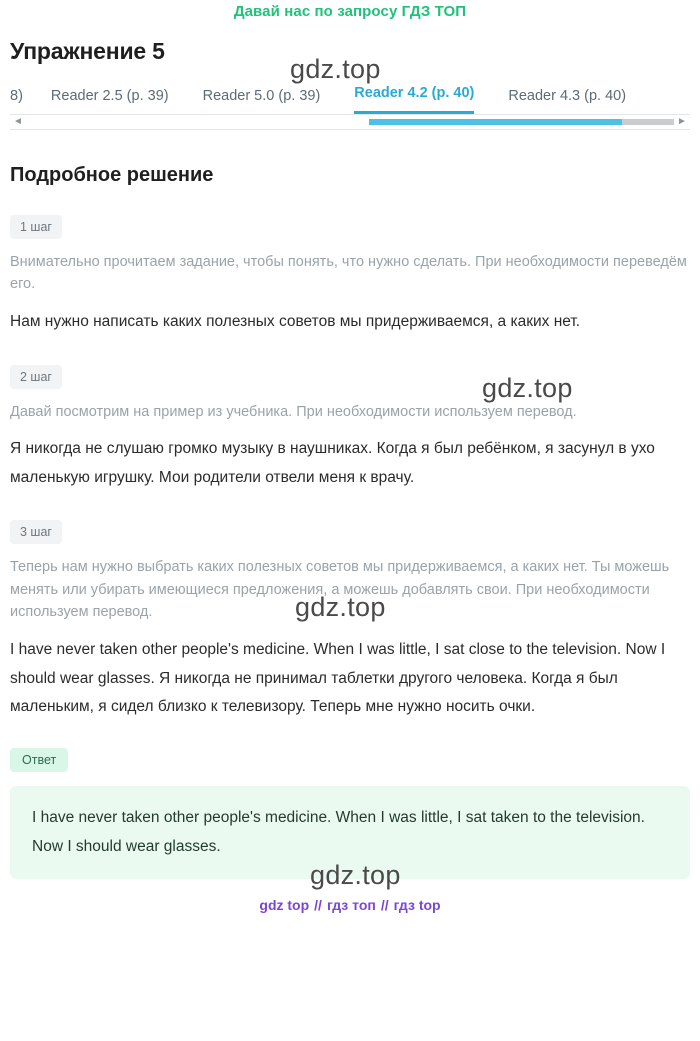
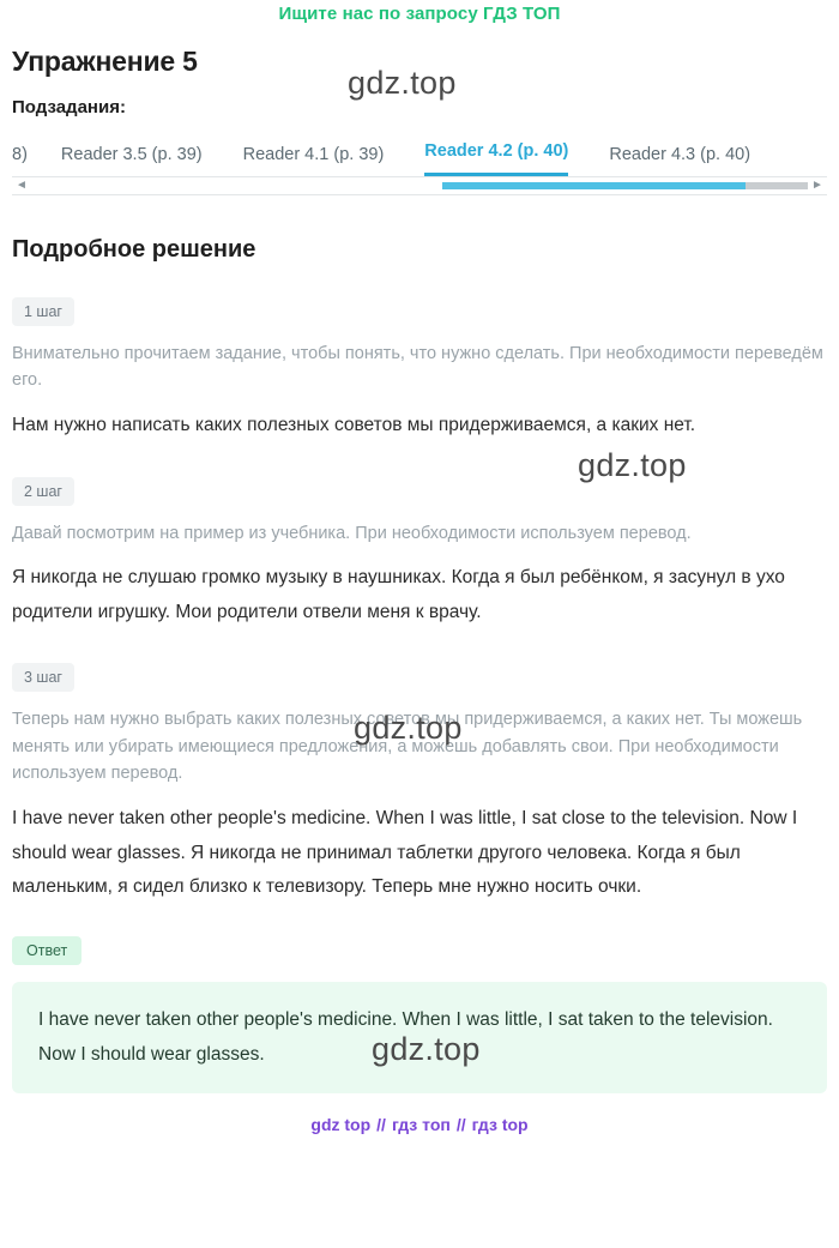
- Давай нас по запросу ГДЗ ТОП
+ Ищите нас по запросу ГДЗ ТОП
  gdz.top
  gdz.top
  gdz.top
  gdz.top
  Упражнение 5
+ Подзадания:
  8)
- Reader 2.5 (p. 39)
+ Reader 3.5 (p. 39)
- Reader 5.0 (p. 39)
+ Reader 4.1 (p. 39)
  Reader 4.2 (p. 40)
  Reader 4.3 (p. 40)
  ◄
  ►
  Подробное решение
  1 шаг
  Внимательно прочитаем задание, чтобы понять, что нужно сделать. При необходимости переведём его.
  Нам нужно написать каких полезных советов мы придерживаемся, а каких нет.
  2 шаг
  Давай посмотрим на пример из учебника. При необходимости используем перевод.
- Я никогда не слушаю громко музыку в наушниках. Когда я был ребёнком, я засунул в ухо маленькую игрушку. Мои родители отвели меня к врачу.
+ Я никогда не слушаю громко музыку в наушниках. Когда я был ребёнком, я засунул в ухо родители игрушку. Мои родители отвели меня к врачу.
  3 шаг
  Теперь нам нужно выбрать каких полезных советов мы придерживаемся, а каких нет. Ты можешь менять или убирать имеющиеся предложения, а можешь добавлять свои. При необходимости используем перевод.
  I have never taken other people's medicine. When I was little, I sat close to the television. Now I should wear glasses. Я никогда не принимал таблетки другого человека. Когда я был маленьким, я сидел близко к телевизору. Теперь мне нужно носить очки.
  Ответ
  I have never taken other people's medicine. When I was little, I sat taken to the television. Now I should wear glasses.
  gdz top // гдз топ // гдз top
